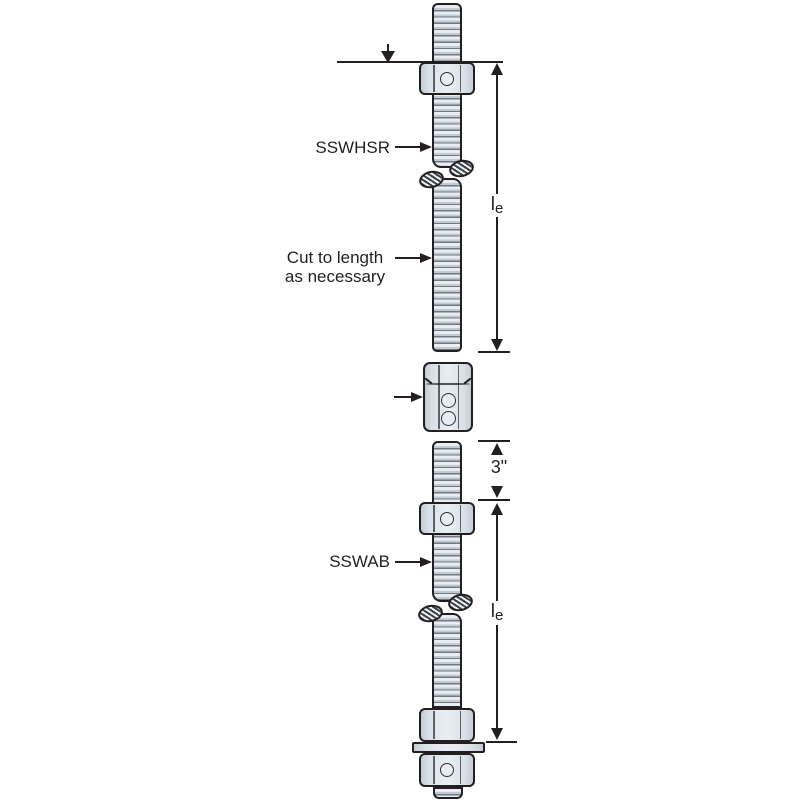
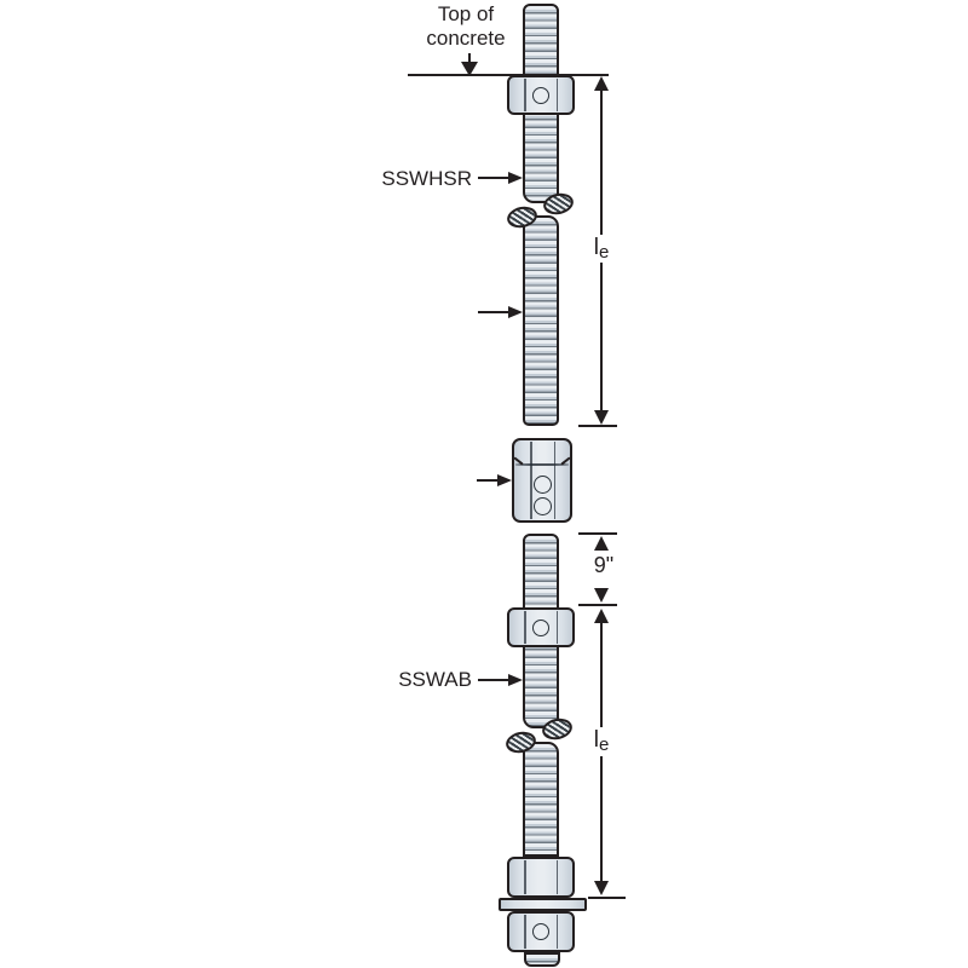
  le
- 3"
+ 9"
  le
+ Top of
+ concrete
  SSWHSR
- Cut to length
- as necessary
  SSWAB
